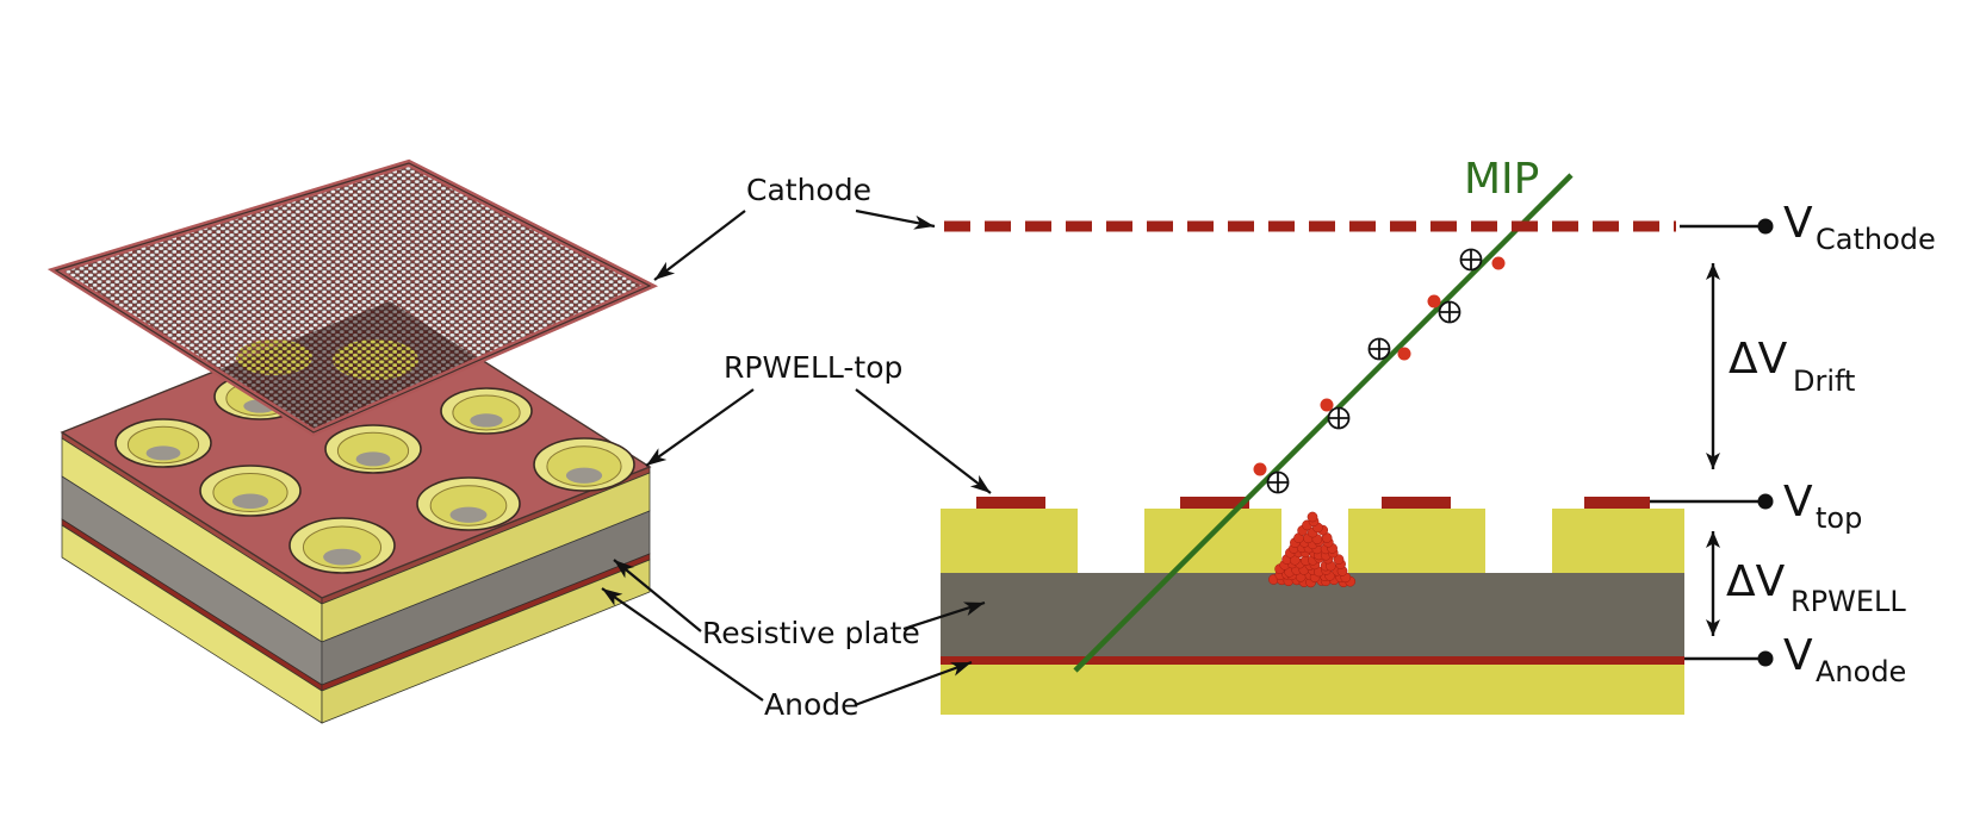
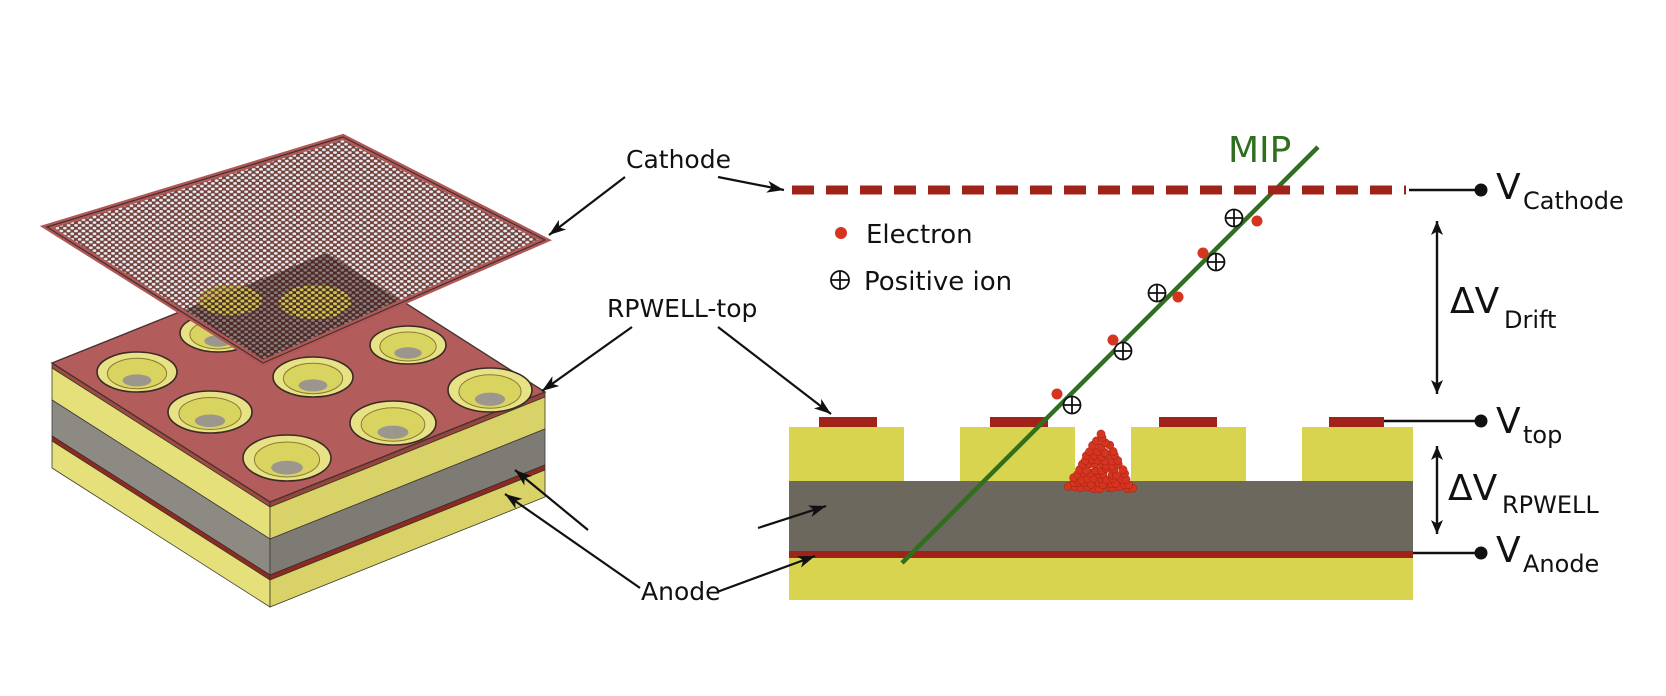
  MIP
+ Electron
+ Positive ion
  Cathode
  RPWELL-top
- Resistive plate
  Anode
  V
  Cathode
  ΔV
  Drift
  V
  top
  ΔV
  RPWELL
  V
  Anode
